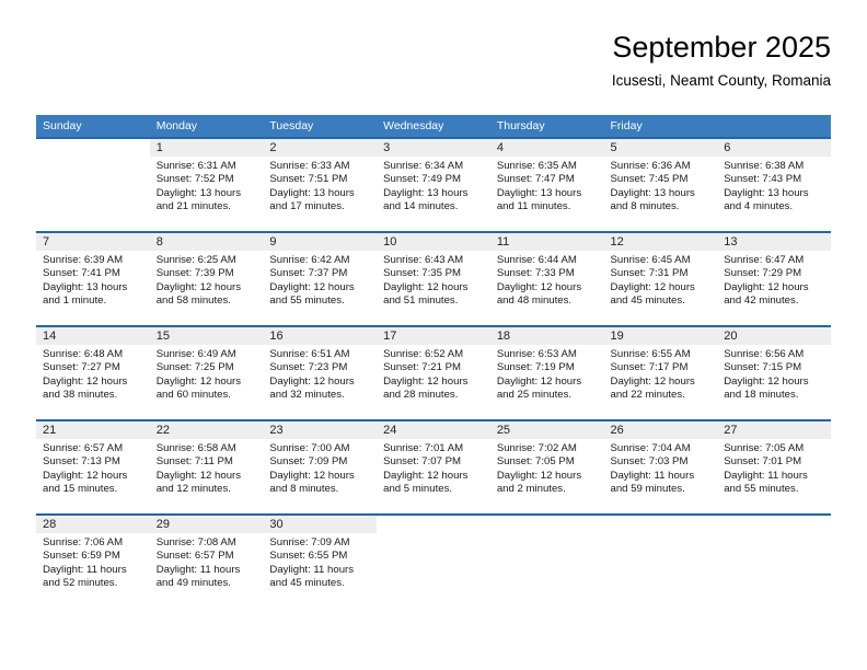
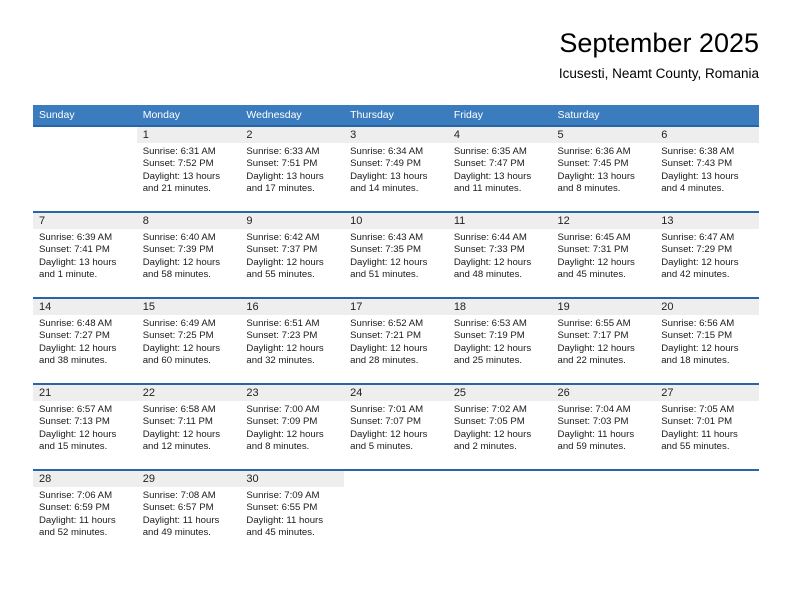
  September 2025
  Icusesti, Neamt County, Romania
  Sunday
  Monday
- Tuesday
  Wednesday
  Thursday
  Friday
+ Saturday
  1
  Sunrise: 6:31 AM
  Sunset: 7:52 PM
  Daylight: 13 hours
  and 21 minutes.
  2
  Sunrise: 6:33 AM
  Sunset: 7:51 PM
  Daylight: 13 hours
  and 17 minutes.
  3
  Sunrise: 6:34 AM
  Sunset: 7:49 PM
  Daylight: 13 hours
  and 14 minutes.
  4
  Sunrise: 6:35 AM
  Sunset: 7:47 PM
  Daylight: 13 hours
  and 11 minutes.
  5
  Sunrise: 6:36 AM
  Sunset: 7:45 PM
  Daylight: 13 hours
  and 8 minutes.
  6
  Sunrise: 6:38 AM
  Sunset: 7:43 PM
  Daylight: 13 hours
  and 4 minutes.
  7
  Sunrise: 6:39 AM
  Sunset: 7:41 PM
  Daylight: 13 hours
  and 1 minute.
  8
- Sunrise: 6:25 AM
+ Sunrise: 6:40 AM
  Sunset: 7:39 PM
  Daylight: 12 hours
  and 58 minutes.
  9
  Sunrise: 6:42 AM
  Sunset: 7:37 PM
  Daylight: 12 hours
  and 55 minutes.
  10
  Sunrise: 6:43 AM
  Sunset: 7:35 PM
  Daylight: 12 hours
  and 51 minutes.
  11
  Sunrise: 6:44 AM
  Sunset: 7:33 PM
  Daylight: 12 hours
  and 48 minutes.
  12
  Sunrise: 6:45 AM
  Sunset: 7:31 PM
  Daylight: 12 hours
  and 45 minutes.
  13
  Sunrise: 6:47 AM
  Sunset: 7:29 PM
  Daylight: 12 hours
  and 42 minutes.
  14
  Sunrise: 6:48 AM
  Sunset: 7:27 PM
  Daylight: 12 hours
  and 38 minutes.
  15
  Sunrise: 6:49 AM
  Sunset: 7:25 PM
  Daylight: 12 hours
  and 60 minutes.
  16
  Sunrise: 6:51 AM
  Sunset: 7:23 PM
  Daylight: 12 hours
  and 32 minutes.
  17
  Sunrise: 6:52 AM
  Sunset: 7:21 PM
  Daylight: 12 hours
  and 28 minutes.
  18
  Sunrise: 6:53 AM
  Sunset: 7:19 PM
  Daylight: 12 hours
  and 25 minutes.
  19
  Sunrise: 6:55 AM
  Sunset: 7:17 PM
  Daylight: 12 hours
  and 22 minutes.
  20
  Sunrise: 6:56 AM
  Sunset: 7:15 PM
  Daylight: 12 hours
  and 18 minutes.
  21
  Sunrise: 6:57 AM
  Sunset: 7:13 PM
  Daylight: 12 hours
  and 15 minutes.
  22
  Sunrise: 6:58 AM
  Sunset: 7:11 PM
  Daylight: 12 hours
  and 12 minutes.
  23
  Sunrise: 7:00 AM
  Sunset: 7:09 PM
  Daylight: 12 hours
  and 8 minutes.
  24
  Sunrise: 7:01 AM
  Sunset: 7:07 PM
  Daylight: 12 hours
  and 5 minutes.
  25
  Sunrise: 7:02 AM
  Sunset: 7:05 PM
  Daylight: 12 hours
  and 2 minutes.
  26
  Sunrise: 7:04 AM
  Sunset: 7:03 PM
  Daylight: 11 hours
  and 59 minutes.
  27
  Sunrise: 7:05 AM
  Sunset: 7:01 PM
  Daylight: 11 hours
  and 55 minutes.
  28
  Sunrise: 7:06 AM
  Sunset: 6:59 PM
  Daylight: 11 hours
  and 52 minutes.
  29
  Sunrise: 7:08 AM
  Sunset: 6:57 PM
  Daylight: 11 hours
  and 49 minutes.
  30
  Sunrise: 7:09 AM
  Sunset: 6:55 PM
  Daylight: 11 hours
  and 45 minutes.
